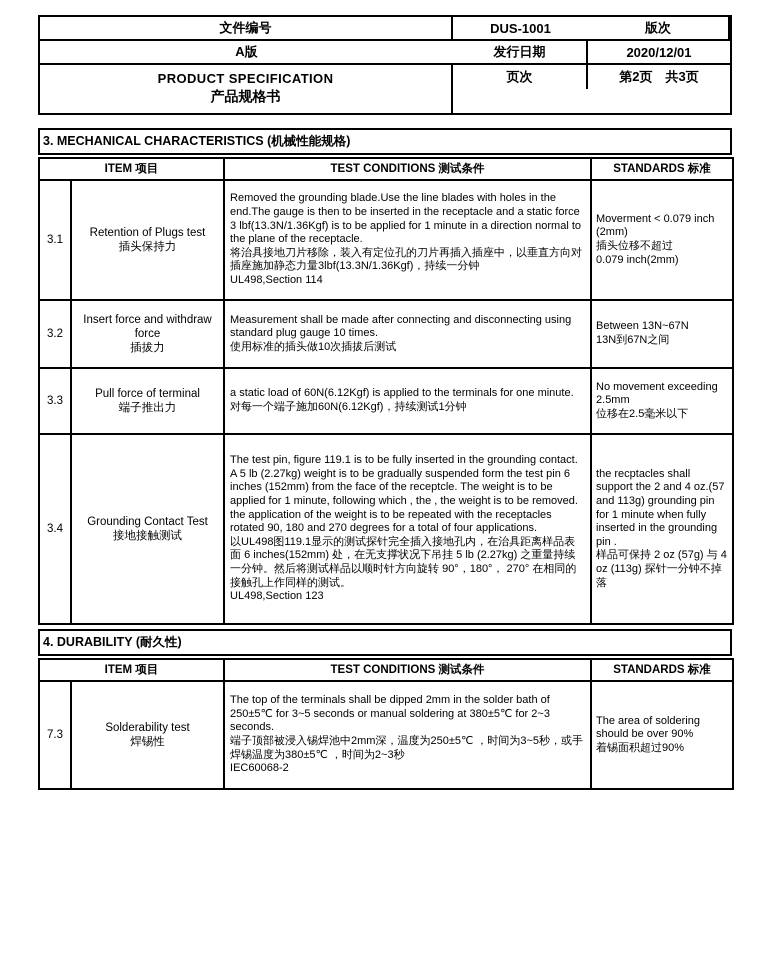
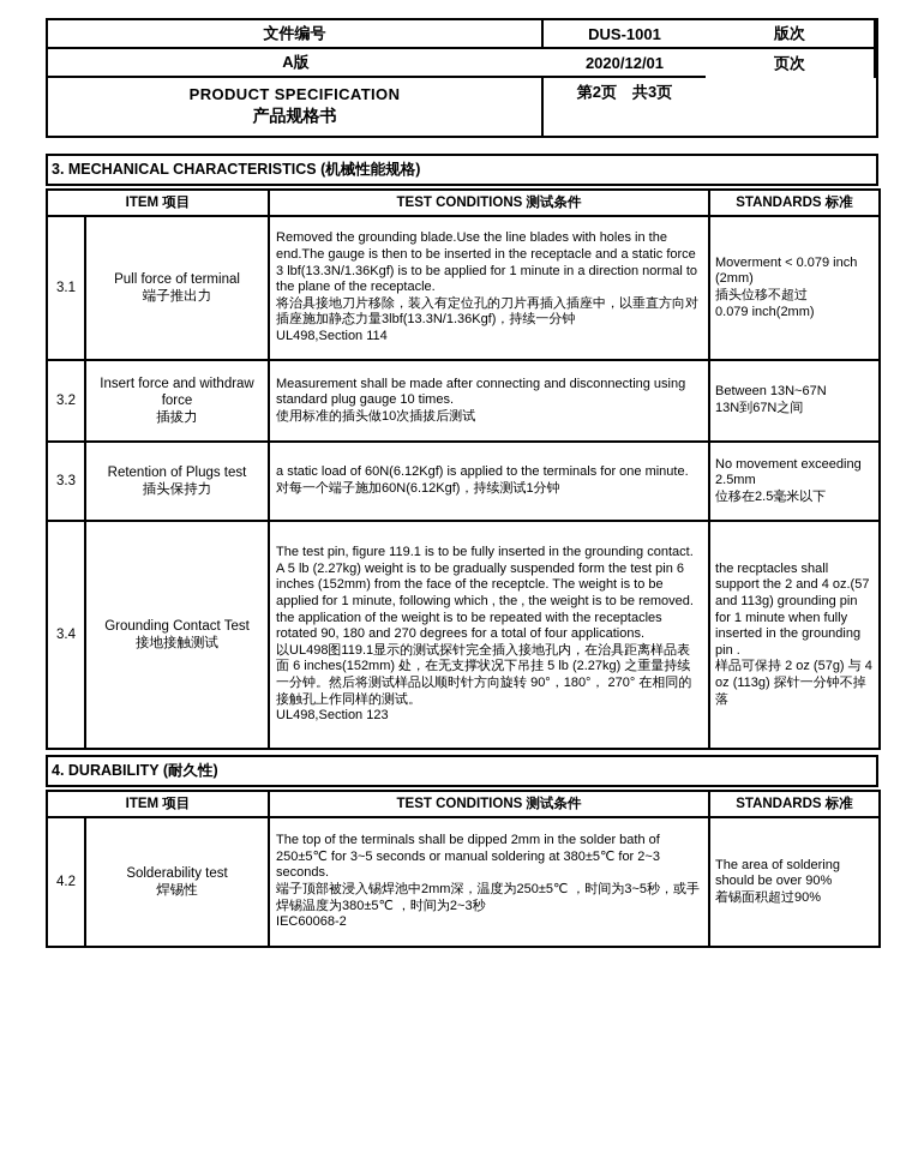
  文件编号
  DUS-1001
  版次
  A版
  PRODUCT SPECIFICATION
  产品规格书
- 发行日期
  2020/12/01
  页次
  第2页 共3页
  3. MECHANICAL CHARACTERISTICS (机械性能规格)
  ITEM 项目	TEST CONDITIONS 测试条件	STANDARDS 标准
- 3.1	Retention of Plugs test 插头保持力	Removed the grounding blade.Use the line blades with holes in the end.The gauge is then to be inserted in the receptacle and a static force 3 lbf(13.3N/1.36Kgf) is to be applied for 1 minute in a direction normal to the plane of the receptacle. 将治具接地刀片移除，装入有定位孔的刀片再插入插座中，以垂直方向对插座施加静态力量3lbf(13.3N/1.36Kgf)，持续一分钟 UL498,Section 114	Moverment < 0.079 inch (2mm) 插头位移不超过 0.079 inch(2mm)
+ 3.1	Pull force of terminal 端子推出力	Removed the grounding blade.Use the line blades with holes in the end.The gauge is then to be inserted in the receptacle and a static force 3 lbf(13.3N/1.36Kgf) is to be applied for 1 minute in a direction normal to the plane of the receptacle. 将治具接地刀片移除，装入有定位孔的刀片再插入插座中，以垂直方向对插座施加静态力量3lbf(13.3N/1.36Kgf)，持续一分钟 UL498,Section 114	Moverment < 0.079 inch (2mm) 插头位移不超过 0.079 inch(2mm)
  3.2	Insert force and withdraw force 插拔力	Measurement shall be made after connecting and disconnecting using standard plug gauge 10 times. 使用标准的插头做10次插拔后测试	Between 13N~67N 13N到67N之间
- 3.3	Pull force of terminal 端子推出力	a static load of 60N(6.12Kgf) is applied to the terminals for one minute. 对每一个端子施加60N(6.12Kgf)，持续测试1分钟	No movement exceeding 2.5mm 位移在2.5毫米以下
+ 3.3	Retention of Plugs test 插头保持力	a static load of 60N(6.12Kgf) is applied to the terminals for one minute. 对每一个端子施加60N(6.12Kgf)，持续测试1分钟	No movement exceeding 2.5mm 位移在2.5毫米以下
  3.4	Grounding Contact Test 接地接触测试	The test pin, figure 119.1 is to be fully inserted in the grounding contact. A 5 lb (2.27kg) weight is to be gradually suspended form the test pin 6 inches (152mm) from the face of the receptcle. The weight is to be applied for 1 minute, following which , the , the weight is to be removed. the application of the weight is to be repeated with the receptacles rotated 90, 180 and 270 degrees for a total of four applications. 以UL498图119.1显示的测试探针完全插入接地孔内，在治具距离样品表面 6 inches(152mm) 处，在无支撑状况下吊挂 5 lb (2.27kg) 之重量持续一分钟。然后将测试样品以顺时针方向旋转 90°，180°， 270° 在相同的接触孔上作同样的测试。 UL498,Section 123	the recptacles shall support the 2 and 4 oz.(57 and 113g) grounding pin for 1 minute when fully inserted in the grounding pin . 样品可保持 2 oz (57g) 与 4 oz (113g) 探针一分钟不掉落
  4. DURABILITY (耐久性)
  ITEM 项目	TEST CONDITIONS 测试条件	STANDARDS 标准
- 7.3	Solderability test 焊锡性	The top of the terminals shall be dipped 2mm in the solder bath of 250±5℃ for 3~5 seconds or manual soldering at 380±5℃ for 2~3 seconds. 端子顶部被浸入锡焊池中2mm深，温度为250±5℃ ，时间为3~5秒，或手焊锡温度为380±5℃ ，时间为2~3秒 IEC60068-2	The area of soldering should be over 90% 着锡面积超过90%
+ 4.2	Solderability test 焊锡性	The top of the terminals shall be dipped 2mm in the solder bath of 250±5℃ for 3~5 seconds or manual soldering at 380±5℃ for 2~3 seconds. 端子顶部被浸入锡焊池中2mm深，温度为250±5℃ ，时间为3~5秒，或手焊锡温度为380±5℃ ，时间为2~3秒 IEC60068-2	The area of soldering should be over 90% 着锡面积超过90%
